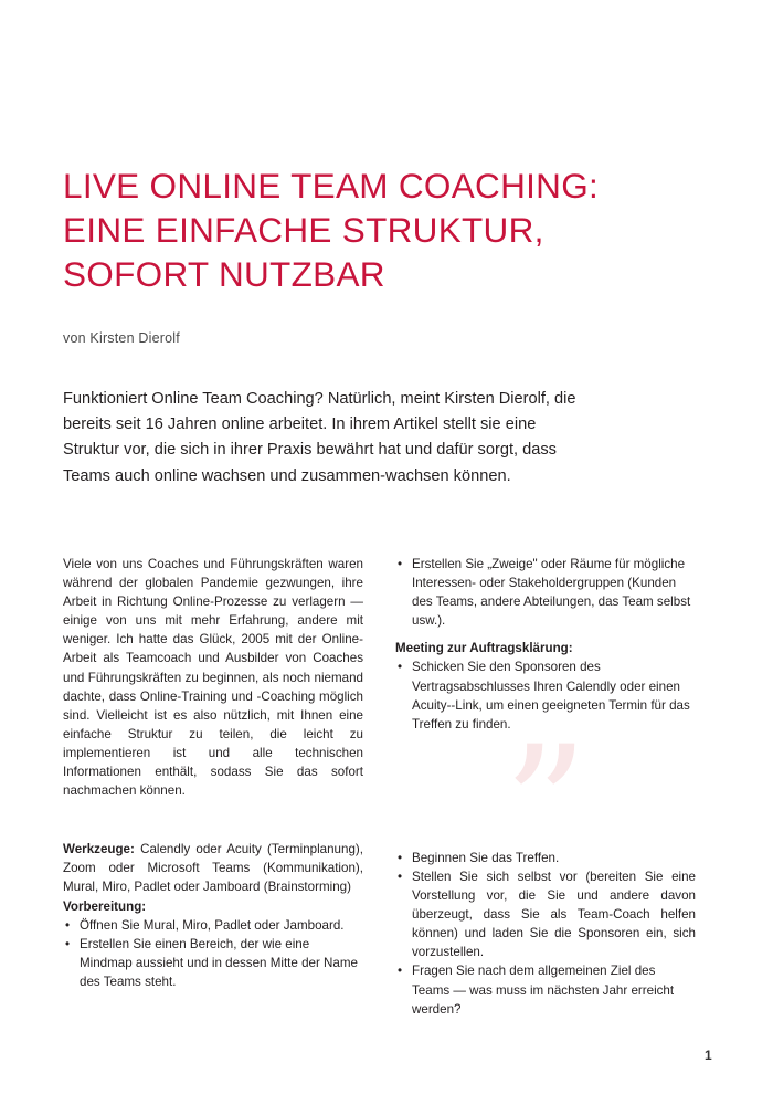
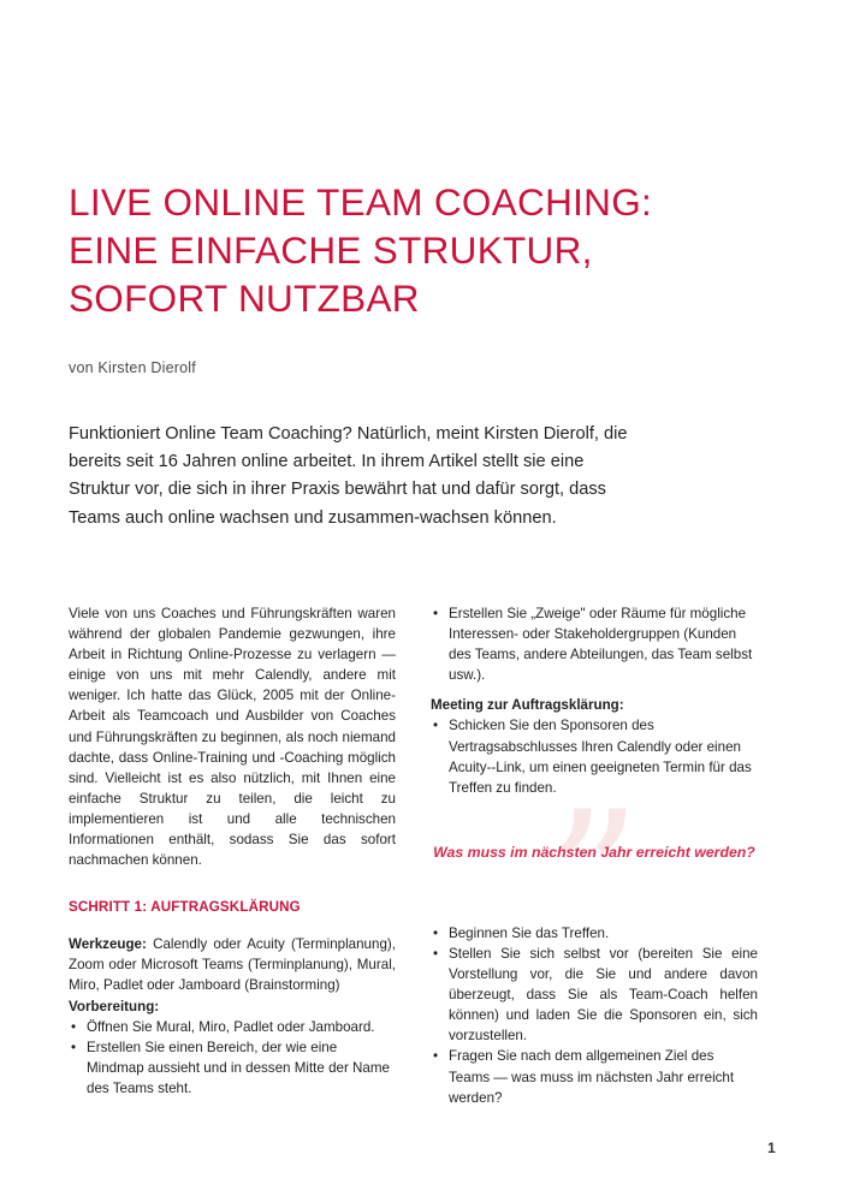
  LIVE ONLINE TEAM COACHING:
  EINE EINFACHE STRUKTUR,
  SOFORT NUTZBAR
  von Kirsten Dierolf
  Funktioniert Online Team Coaching? Natürlich, meint Kirsten Dierolf, die bereits seit 16 Jahren online arbeitet. In ihrem Artikel stellt sie eine Struktur vor, die sich in ihrer Praxis bewährt hat und dafür sorgt, dass Teams auch online wachsen und zusammen-wachsen können.
- Viele von uns Coaches und Führungskräften waren während der globalen Pandemie gezwungen, ihre Arbeit in Richtung Online-Prozesse zu verlagern — einige von uns mit mehr Erfahrung, andere mit weniger. Ich hatte das Glück, 2005 mit der Online-Arbeit als Teamcoach und Ausbilder von Coaches und Führungskräften zu beginnen, als noch niemand dachte, dass Online-Training und -Coaching möglich sind. Vielleicht ist es also nützlich, mit Ihnen eine einfache Struktur zu teilen, die leicht zu implementieren ist und alle technischen Informationen enthält, sodass Sie das sofort nachmachen können.
+ Viele von uns Coaches und Führungskräften waren während der globalen Pandemie gezwungen, ihre Arbeit in Richtung Online-Prozesse zu verlagern — einige von uns mit mehr Calendly, andere mit weniger. Ich hatte das Glück, 2005 mit der Online-Arbeit als Teamcoach und Ausbilder von Coaches und Führungskräften zu beginnen, als noch niemand dachte, dass Online-Training und -Coaching möglich sind. Vielleicht ist es also nützlich, mit Ihnen eine einfache Struktur zu teilen, die leicht zu implementieren ist und alle technischen Informationen enthält, sodass Sie das sofort nachmachen können.
+ SCHRITT 1: AUFTRAGSKLÄRUNG
- Werkzeuge: Calendly oder Acuity (Terminplanung), Zoom oder Microsoft Teams (Kommunikation), Mural, Miro, Padlet oder Jamboard (Brainstorming)
+ Werkzeuge: Calendly oder Acuity (Terminplanung), Zoom oder Microsoft Teams (Terminplanung), Mural, Miro, Padlet oder Jamboard (Brainstorming)
  Vorbereitung:
  Öffnen Sie Mural, Miro, Padlet oder Jamboard.
  Erstellen Sie einen Bereich, der wie eine Mindmap aussieht und in dessen Mitte der Name des Teams steht.
  Erstellen Sie „Zweige" oder Räume für mögliche Interessen- oder Stakeholdergruppen (Kunden des Teams, andere Abteilungen, das Team selbst usw.).
  Meeting zur Auftragsklärung:
  Schicken Sie den Sponsoren des Vertragsabschlusses Ihren Calendly oder einen Acuity--Link, um einen geeigneten Termin für das Treffen zu finden.
  ”
+ Was muss im nächsten Jahr erreicht werden?
  Beginnen Sie das Treffen.
  Stellen Sie sich selbst vor (bereiten Sie eine Vorstellung vor, die Sie und andere davon überzeugt, dass Sie als Team-Coach helfen können) und laden Sie die Sponsoren ein, sich vorzustellen.
  Fragen Sie nach dem allgemeinen Ziel des Teams — was muss im nächsten Jahr erreicht werden?
  1
